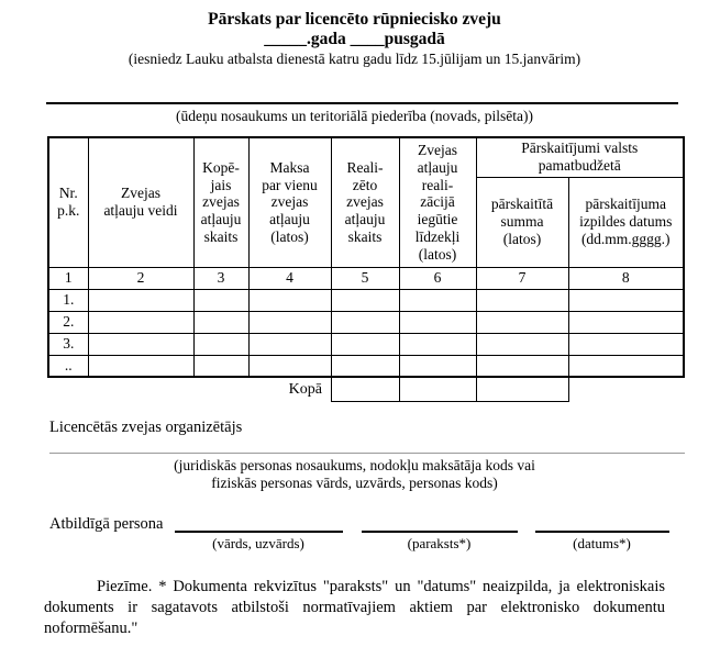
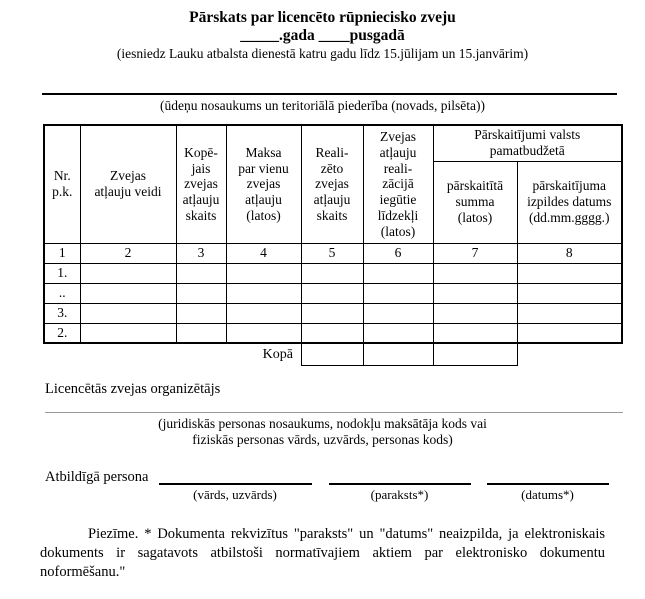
  Pārskats par licencēto rūpniecisko zveju
  _____.gada ____pusgadā
  (iesniedz Lauku atbalsta dienestā katru gadu līdz 15.jūlijam un 15.janvārim)
  (ūdeņu nosaukums un teritoriālā piederība (novads, pilsēta))
  Nr. p.k.	Zvejas atļauju veidi	Kopē- jais zvejas atļauju skaits	Maksa par vienu zvejas atļauju (latos)	Reali- zēto zvejas atļauju skaits	Zvejas atļauju reali- zācijā iegūtie līdzekļi (latos)	Pārskaitījumi valsts pamatbudžetā
  pārskaitītā summa (latos)	pārskaitījuma izpildes datums (dd.mm.gggg.)
  1	2	3	4	5	6	7	8
  1.
- 2.
+ ..
  3.
- ..
+ 2.
  Kopā
  Licencētās zvejas organizētājs
  (juridiskās personas nosaukums, nodokļu maksātāja kods vai
  fiziskās personas vārds, uzvārds, personas kods)
  Atbildīgā persona
  (vārds, uzvārds)
  (paraksts*)
  (datums*)
  Piezīme. * Dokumenta rekvizītus "paraksts" un "datums" neaizpilda, ja elektroniskais dokuments ir sagatavots atbilstoši normatīvajiem aktiem par elektronisko dokumentu noformēšanu."
